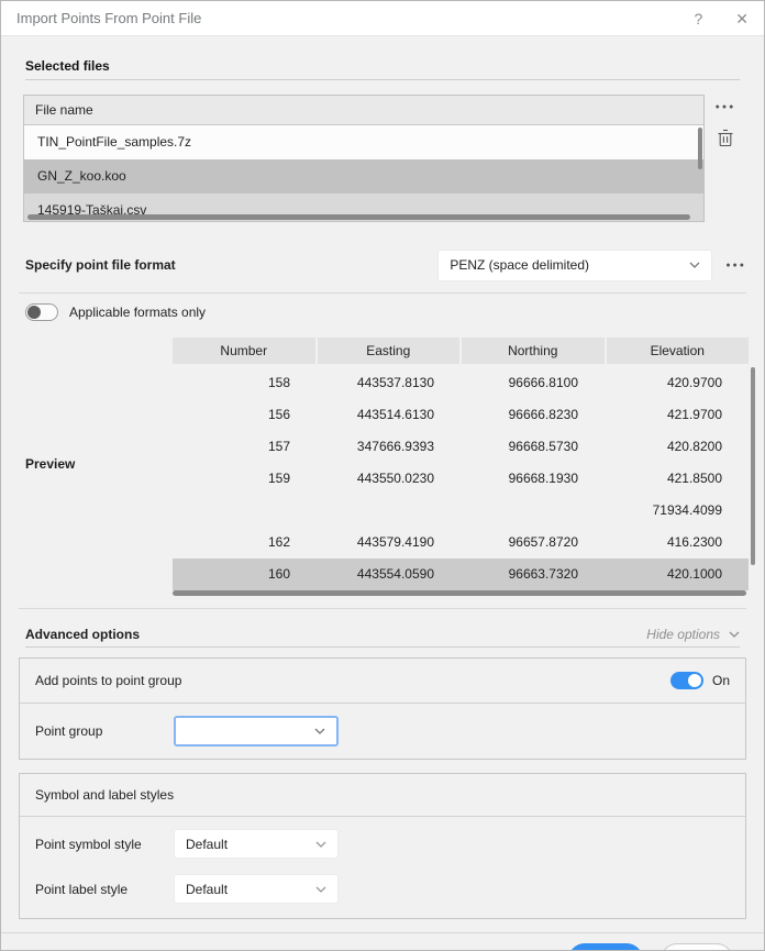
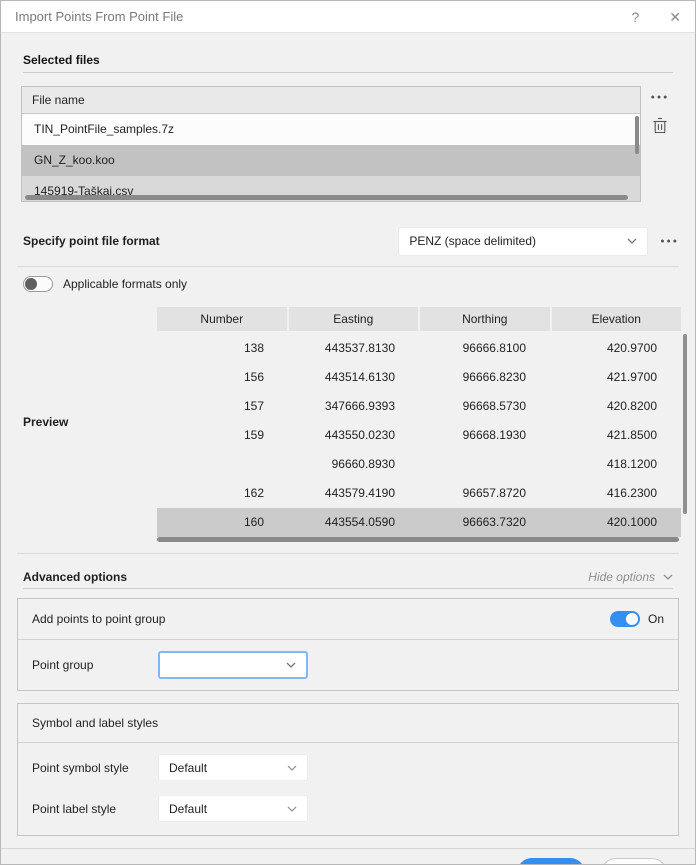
  Import Points From Point File
  ?
  ✕
  Selected files
  File name
  TIN_PointFile_samples.7z
  GN_Z_koo.koo
  145919-Taškai.csv
  Specify point file format
  PENZ (space delimited)
  Applicable formats only
  Preview
  Number
  Easting
  Northing
  Elevation
- 158
+ 138
  443537.8130
  96666.8100
  420.9700
  156
  443514.6130
  96666.8230
  421.9700
  157
  347666.9393
  96668.5730
  420.8200
  159
  443550.0230
  96668.1930
  421.8500
- 71934.4099
+ 96660.8930
+ 418.1200
  162
  443579.4190
  96657.8720
  416.2300
  160
  443554.0590
  96663.7320
  420.1000
  Advanced options
  Hide options
  Add points to point group
  On
  Point group
  Symbol and label styles
  Point symbol style
  Default
  Point label style
  Default
